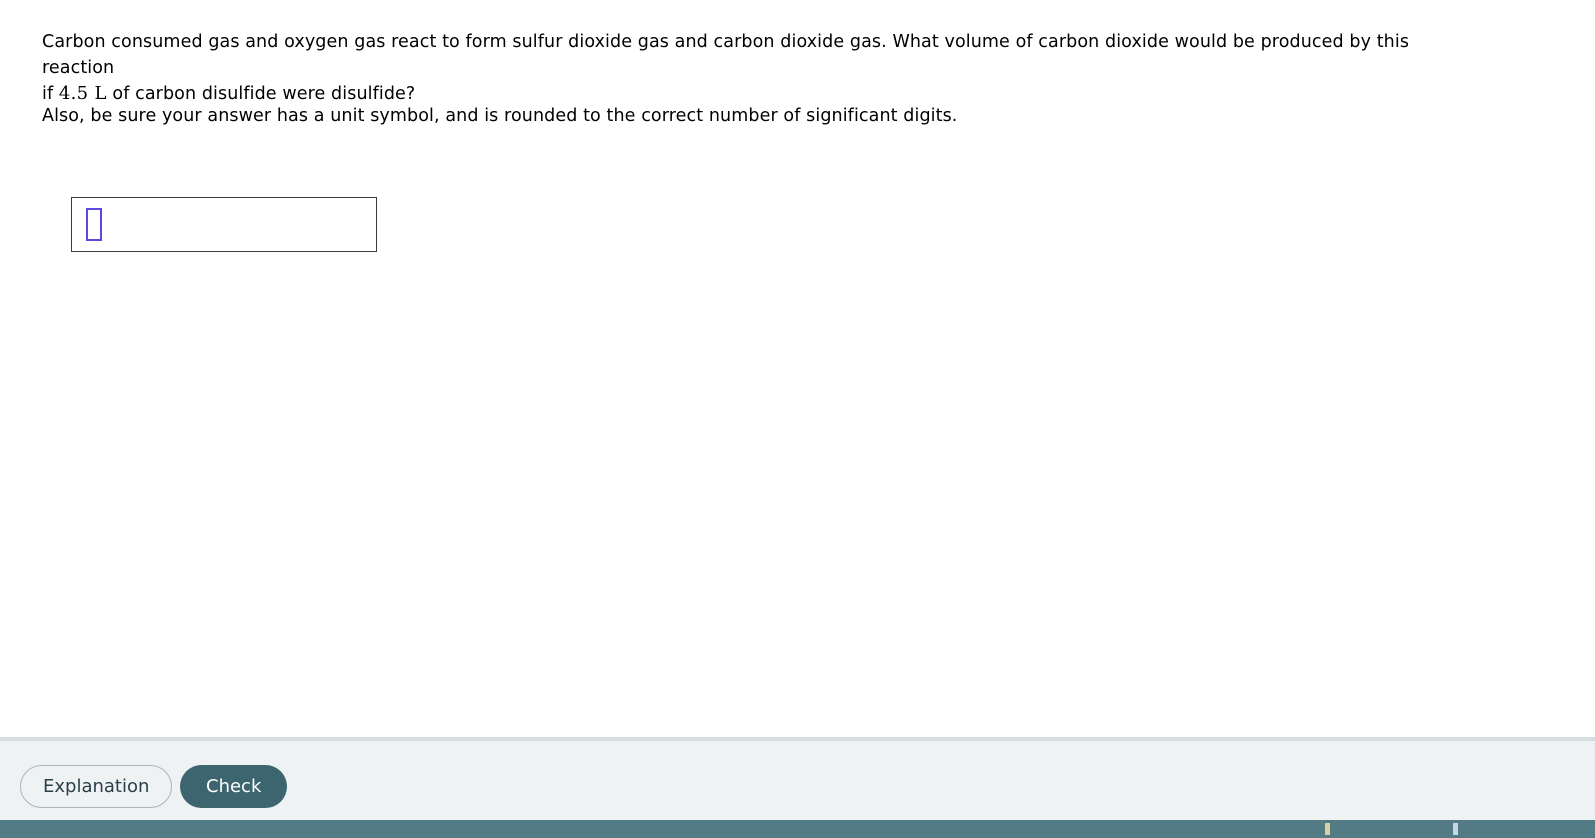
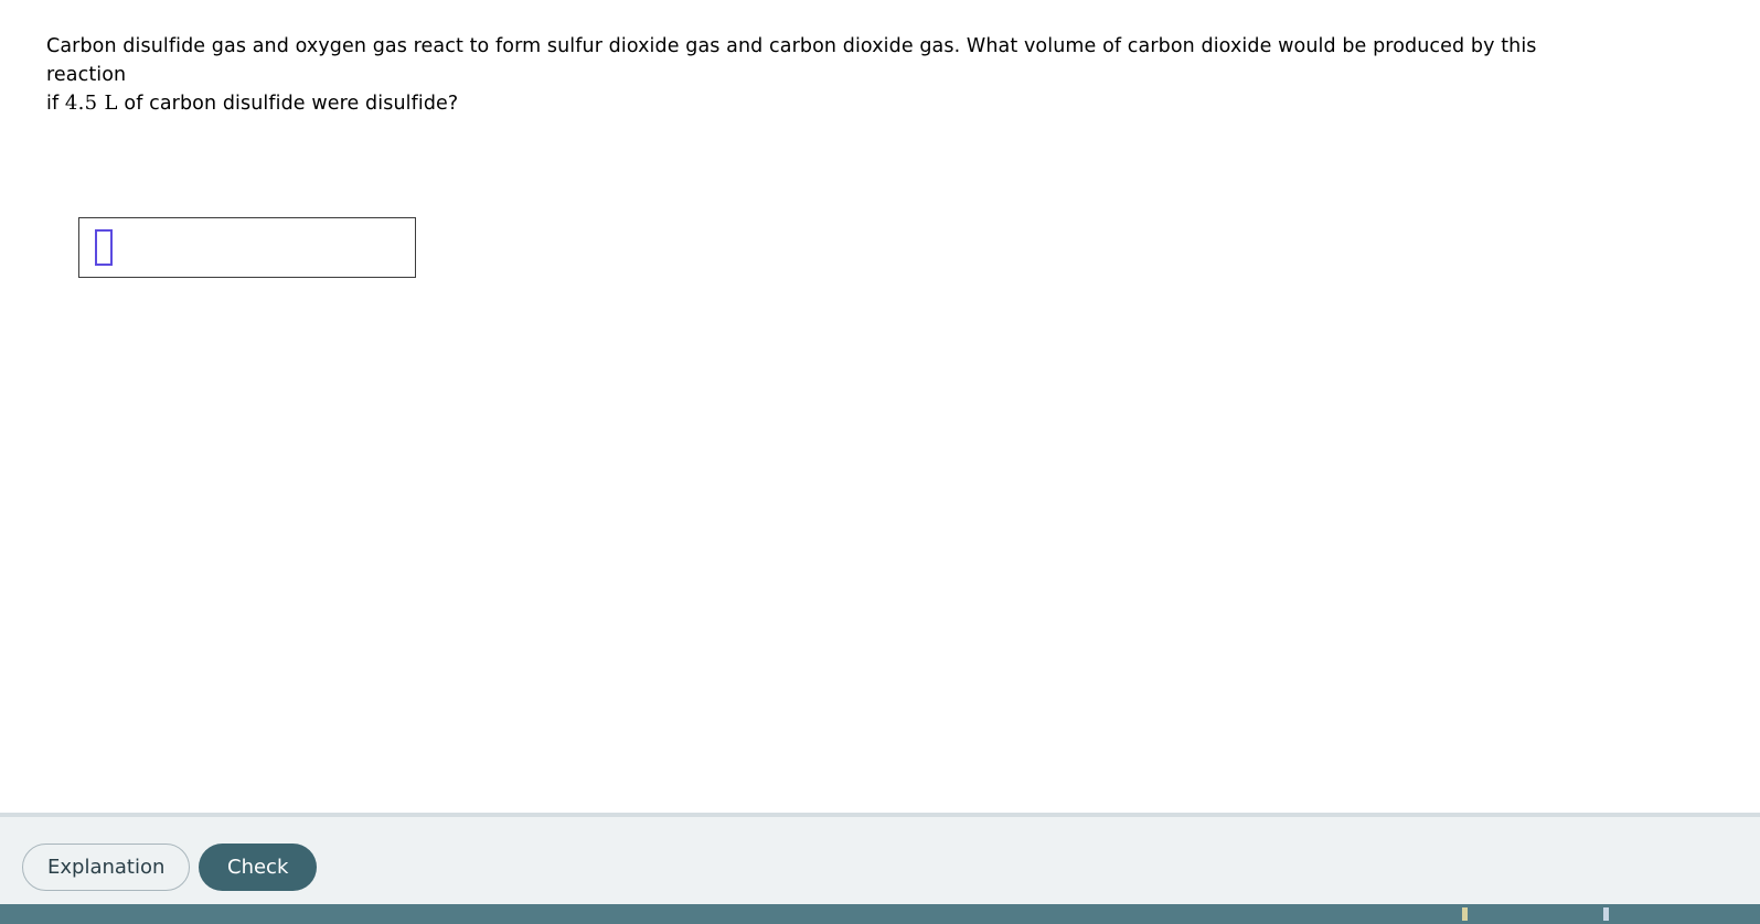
- Carbon consumed gas and oxygen gas react to form sulfur dioxide gas and carbon dioxide gas. What volume of carbon dioxide would be produced by this reaction
+ Carbon disulfide gas and oxygen gas react to form sulfur dioxide gas and carbon dioxide gas. What volume of carbon dioxide would be produced by this reaction
  if 4.5 L of carbon disulfide were disulfide?
- Also, be sure your answer has a unit symbol, and is rounded to the correct number of significant digits.
  Explanation
  Check
